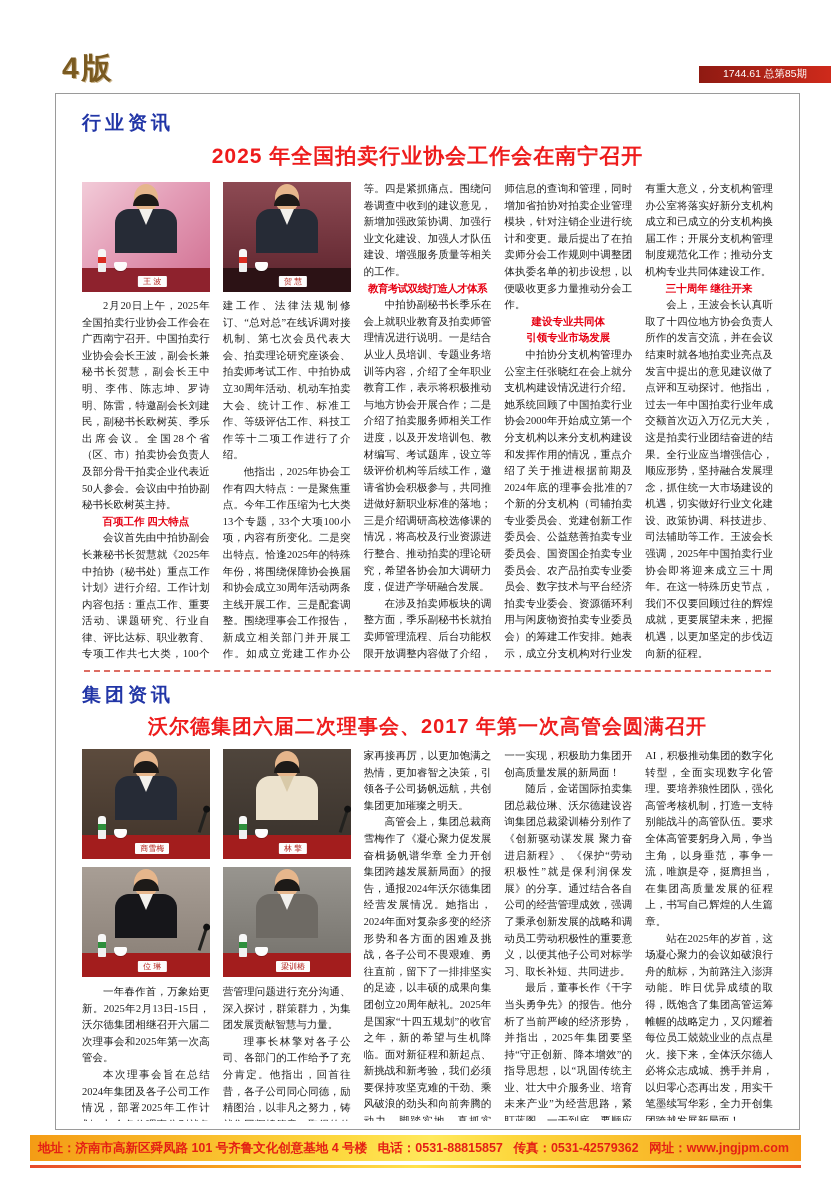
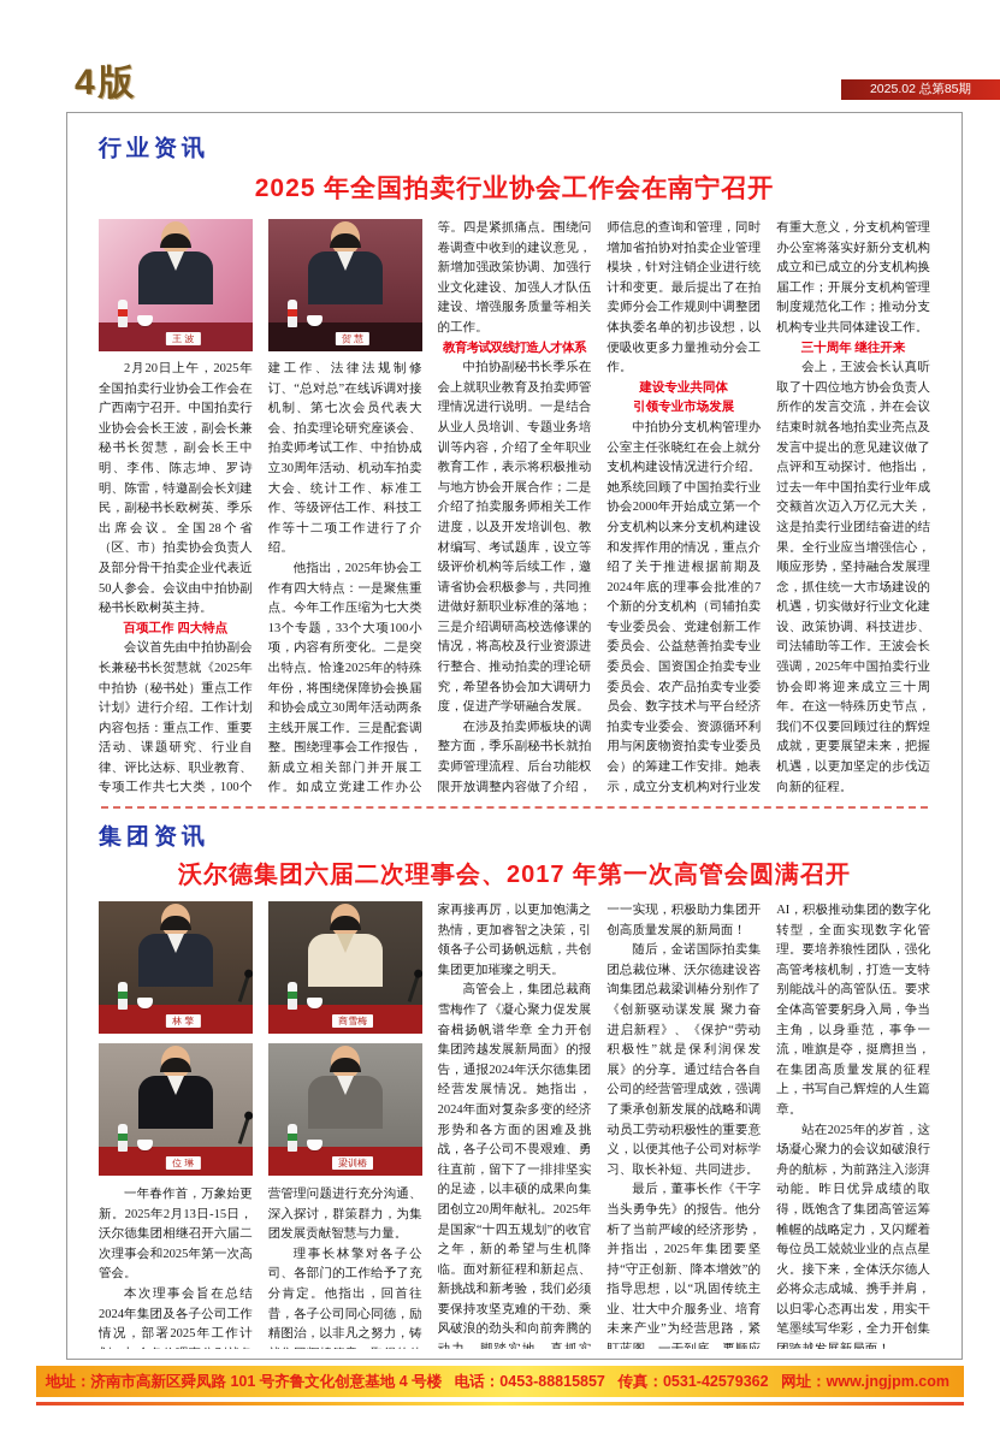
  4版
- 1744.61 总第85期
+ 2025.02 总第85期
  行业资讯
  2025 年全国拍卖行业协会工作会在南宁召开
  王 波
  2月20日上午，2025年全国拍卖行业协会工作会在广西南宁召开。中国拍卖行业协会会长王波，副会长兼秘书长贺慧，副会长王中明、李伟、陈志坤、罗诗明、陈雷，特邀副会长刘建民，副秘书长欧树英、季乐出席会议。全国28个省（区、市）拍卖协会负责人及部分骨干拍卖企业代表近50人参会。会议由中拍协副秘书长欧树英主持。
  百项工作 四大特点
  会议首先由中拍协副会长兼秘书长贺慧就《2025年中拍协（秘书处）重点工作计划》进行介绍。工作计划内容包括：重点工作、重要活动、课题研究、行业自律、评比达标、职业教育、专项工作共七大类，100个
  贺 慧
  建工作、法律法规制修订、“总对总”在线诉调对接机制、第七次会员代表大会、拍卖理论研究座谈会、拍卖师考试工作、中拍协成立30周年活动、机动车拍卖大会、统计工作、标准工作、等级评估工作、科技工作等十二项工作进行了介绍。
  他指出，2025年协会工作有四大特点：一是聚焦重点。今年工作压缩为七大类13个专题，33个大项100小项，内容有所变化。二是突出特点。恰逢2025年的特殊年份，将围绕保障协会换届和协会成立30周年活动两条主线开展工作。三是配套调整。围绕理事会工作报告，新成立相关部门并开展工作。如成立党建工作办公
  等。四是紧抓痛点。围绕问卷调查中收到的建议意见，新增加强政策协调、加强行业文化建设、加强人才队伍建设、增强服务质量等相关的工作。
  教育考试双线打造人才体系
  中拍协副秘书长季乐在会上就职业教育及拍卖师管理情况进行说明。一是结合从业人员培训、专题业务培训等内容，介绍了全年职业教育工作，表示将积极推动与地方协会开展合作；二是介绍了拍卖服务师相关工作进度，以及开发培训包、教材编写、考试题库，设立等级评价机构等后续工作，邀请省协会积极参与，共同推进做好新职业标准的落地；三是介绍调研高校选修课的情况，将高校及行业资源进行整合、推动拍卖的理论研究，希望各协会加大调研力度，促进产学研融合发展。
  在涉及拍卖师板块的调整方面，季乐副秘书长就拍卖师管理流程、后台功能权限开放调整内容做了介绍，
  师信息的查询和管理，同时增加省拍协对拍卖企业管理模块，针对注销企业进行统计和变更。最后提出了在拍卖师分会工作规则中调整团体执委名单的初步设想，以便吸收更多力量推动分会工作。
  建设专业共同体
  引领专业市场发展
  中拍协分支机构管理办公室主任张晓红在会上就分支机构建设情况进行介绍。她系统回顾了中国拍卖行业协会2000年开始成立第一个分支机构以来分支机构建设和发挥作用的情况，重点介绍了关于推进根据前期及2024年底的理事会批准的7个新的分支机构（司辅拍卖专业委员会、党建创新工作委员会、公益慈善拍卖专业委员会、国资国企拍卖专业委员会、农产品拍卖专业委员会、数字技术与平台经济拍卖专业委会、资源循环利用与闲废物资拍卖专业委员会）的筹建工作安排。她表示，成立分支机构对行业发
  有重大意义，分支机构管理办公室将落实好新分支机构成立和已成立的分支机构换届工作；开展分支机构管理制度规范化工作；推动分支机构专业共同体建设工作。
  三十周年 继往开来
  会上，王波会长认真听取了十四位地方协会负责人所作的发言交流，并在会议结束时就各地拍卖业亮点及发言中提出的意见建议做了点评和互动探讨。他指出，过去一年中国拍卖行业年成交额首次迈入万亿元大关，这是拍卖行业团结奋进的结果。全行业应当增强信心，顺应形势，坚持融合发展理念，抓住统一大市场建设的机遇，切实做好行业文化建设、政策协调、科技进步、司法辅助等工作。王波会长强调，2025年中国拍卖行业协会即将迎来成立三十周年。在这一特殊历史节点，我们不仅要回顾过往的辉煌成就，更要展望未来，把握机遇，以更加坚定的步伐迈向新的征程。
  集团资讯
  沃尔德集团六届二次理事会、2017 年第一次高管会圆满召开
- 商雪梅
+ 林 擎
  位 琳
  一年春作首，万象始更新。2025年2月13日-15日，沃尔德集团相继召开六届二次理事会和2025年第一次高管会。
- 林 擎
+ 商雪梅
  梁训椿
  营管理问题进行充分沟通、深入探讨，群策群力，为集团发展贡献智慧与力量。
  家再接再厉，以更加饱满之热情，更加睿智之决策，引领各子公司扬帆远航，共创集团更加璀璨之明天。
  高管会上，集团总裁商雪梅作了《凝心聚力促发展 奋楫扬帆谱华章 全力开创集团跨越发展新局面》的报告，通报2024年沃尔德集团经营发展情况。她指出，2024年面对复杂多变的经济形势和各方面的困难及挑战，各子公司不畏艰难、勇往直前，留下了一排排坚实的足迹，以丰硕的成果向集团创立20周年献礼。2025年是国家“十四五规划”的收官之年，新的希望与生机降临。面对新征程和新起点、新挑战和新考验，我们必须要保持攻坚克难的干劲、乘风破浪的劲头和向前奔腾的
  一一实现，积极助力集团开创高质量发展的新局面！
  随后，金诺国际拍卖集团总裁位琳、沃尔德建设咨询集团总裁梁训椿分别作了《创新驱动谋发展 聚力奋进启新程》、《保护“劳动积极性”就是保利润保发展》的分享。通过结合各自公司的经营管理成效，强调了秉承创新发展的战略和调动员工劳动积极性的重要意义，以便其他子公司对标学习、取长补短、共同进步。
  最后，董事长作《干字当头勇争先》的报告。他分析了当前严峻的经济形势，并指出，2025年集团要坚持“守正创新、降本增效”的指导思想，以“巩固传统主业、壮大中介服务业、培育未来产业”为经营思路，紧
  AI，积极推动集团的数字化转型，全面实现数字化管理。要培养狼性团队，强化高管考核机制，打造一支特别能战斗的高管队伍。要求全体高管要躬身入局，争当主角，以身垂范，事争一流，唯旗是夺，挺膺担当，在集团高质量发展的征程上，书写自己辉煌的人生篇章。
  站在2025年的岁首，这场凝心聚力的会议如破浪行舟的航标，为前路注入澎湃动能。昨日优异成绩的取得，既饱含了集团高管运筹帷幄的战略定力，又闪耀着每位员工兢兢业业的点点星火。接下来，全体沃尔德人必将众志成城、携手并肩，以归零心态再出发，用实干笔墨续写华彩，全力开创集
  地址：济南市高新区舜凤路 101 号齐鲁文化创意基地 4 号楼
- 电话：0531-88815857
+ 电话：0453-88815857
  传真：0531-42579362
  网址：www.jngjpm.com
